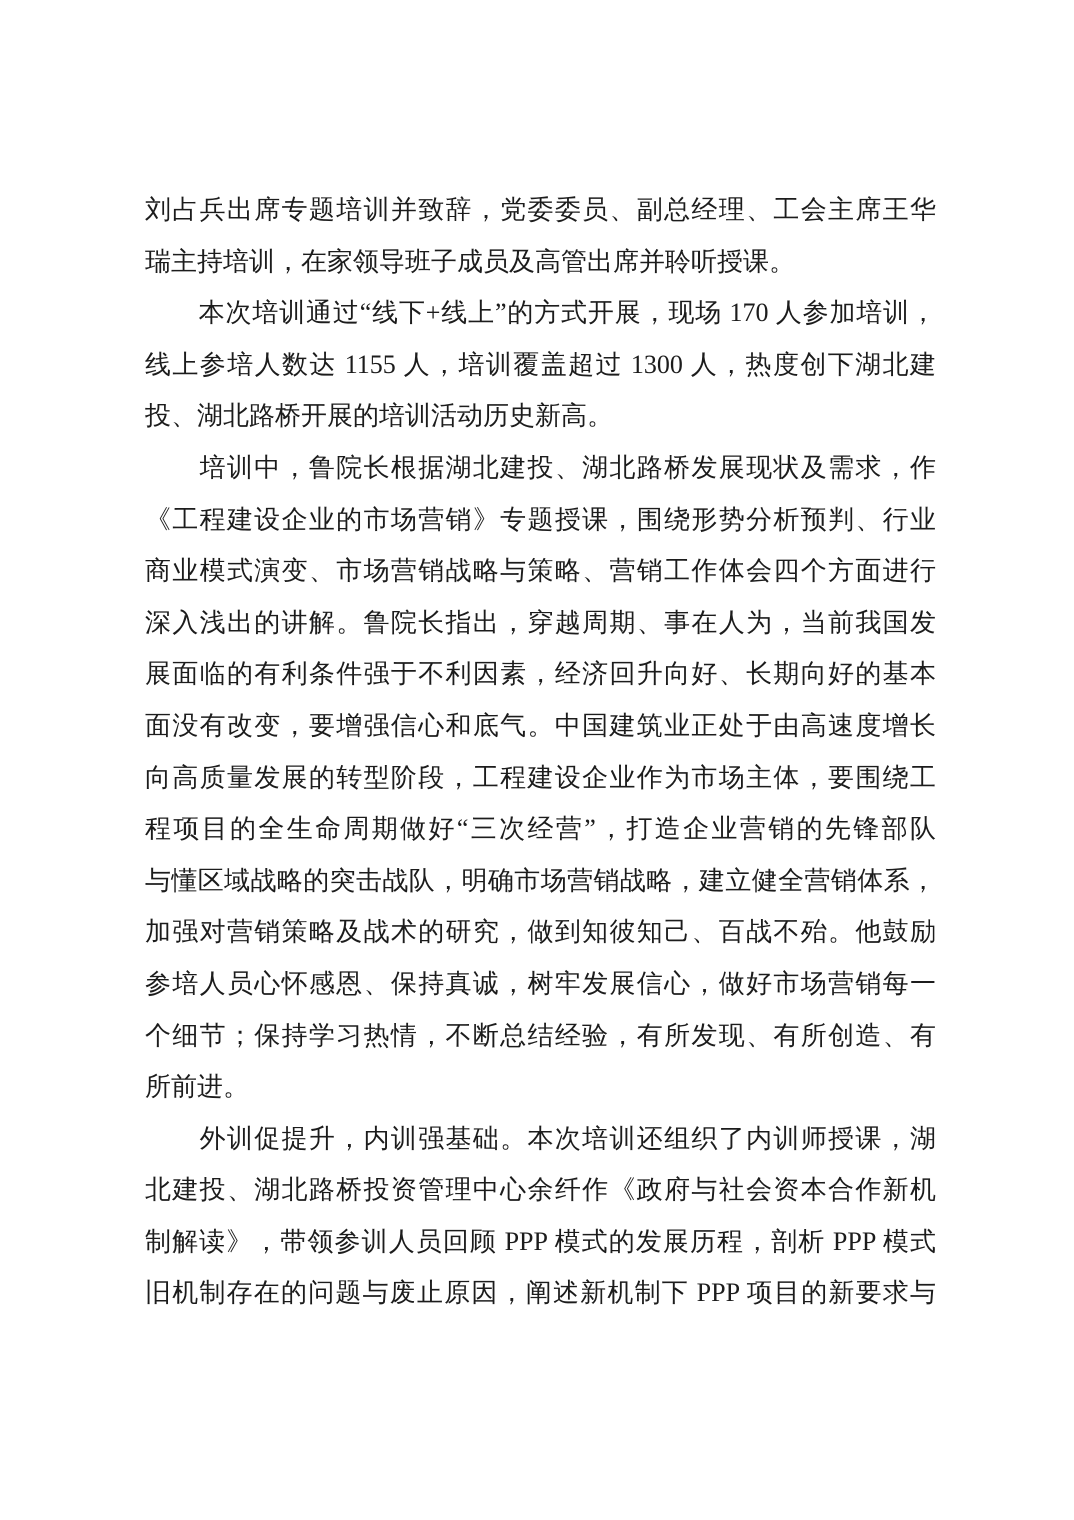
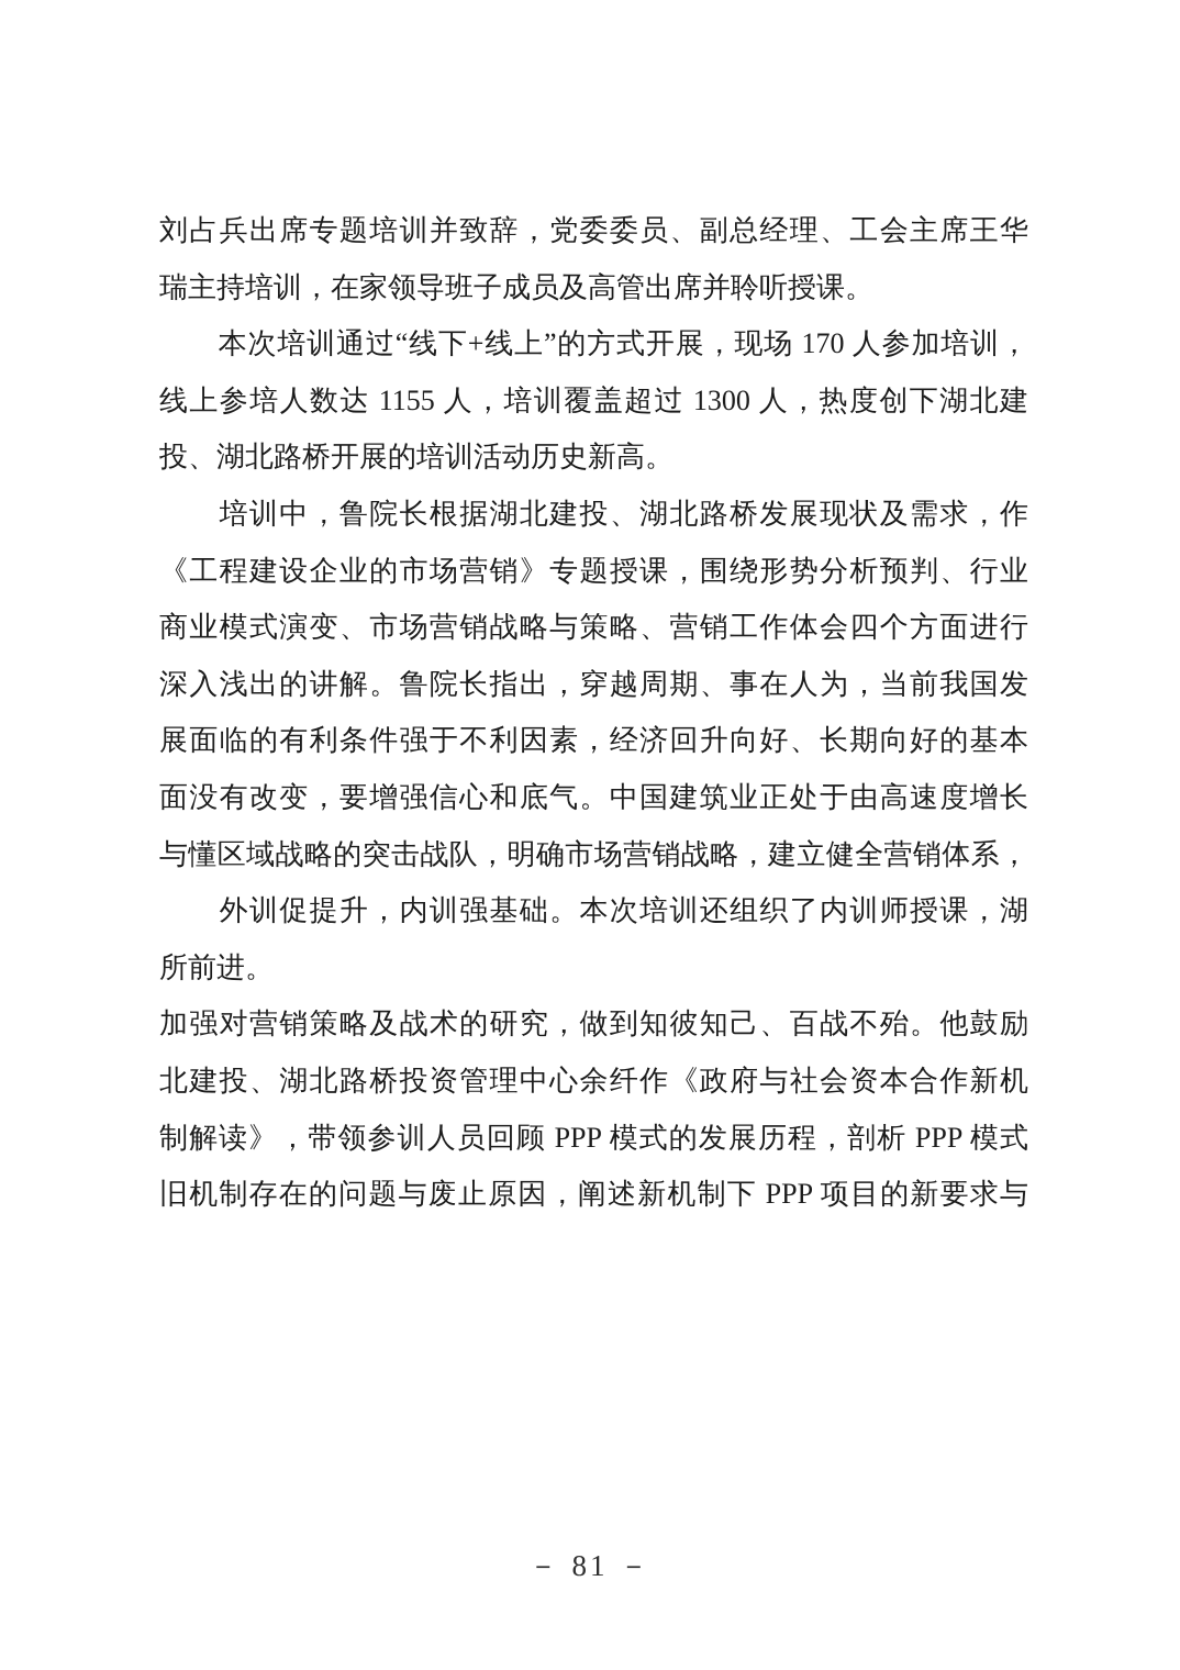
  刘占兵出席专题培训并致辞，党委委员、副总经理、工会主席王华
  瑞主持培训，在家领导班子成员及高管出席并聆听授课。
  本次培训通过“线下+线上”的方式开展，现场 170 人参加培训，
  线上参培人数达 1155 人，培训覆盖超过 1300 人，热度创下湖北建
  投、湖北路桥开展的培训活动历史新高。
  培训中，鲁院长根据湖北建投、湖北路桥发展现状及需求，作
  《工程建设企业的市场营销》专题授课，围绕形势分析预判、行业
  商业模式演变、市场营销战略与策略、营销工作体会四个方面进行
  深入浅出的讲解。鲁院长指出，穿越周期、事在人为，当前我国发
  展面临的有利条件强于不利因素，经济回升向好、长期向好的基本
  面没有改变，要增强信心和底气。中国建筑业正处于由高速度增长
- 向高质量发展的转型阶段，工程建设企业作为市场主体，要围绕工
- 程项目的全生命周期做好“三次经营”，打造企业营销的先锋部队
  与懂区域战略的突击战队，明确市场营销战略，建立健全营销体系，
- 加强对营销策略及战术的研究，做到知彼知己、百战不殆。他鼓励
+ 外训促提升，内训强基础。本次培训还组织了内训师授课，湖
- 参培人员心怀感恩、保持真诚，树牢发展信心，做好市场营销每一
- 个细节；保持学习热情，不断总结经验，有所发现、有所创造、有
  所前进。
- 外训促提升，内训强基础。本次培训还组织了内训师授课，湖
+ 加强对营销策略及战术的研究，做到知彼知己、百战不殆。他鼓励
  北建投、湖北路桥投资管理中心余纤作《政府与社会资本合作新机
  制解读》，带领参训人员回顾 PPP 模式的发展历程，剖析 PPP 模式
  旧机制存在的问题与废止原因，阐述新机制下 PPP 项目的新要求与
+ － 81 －
